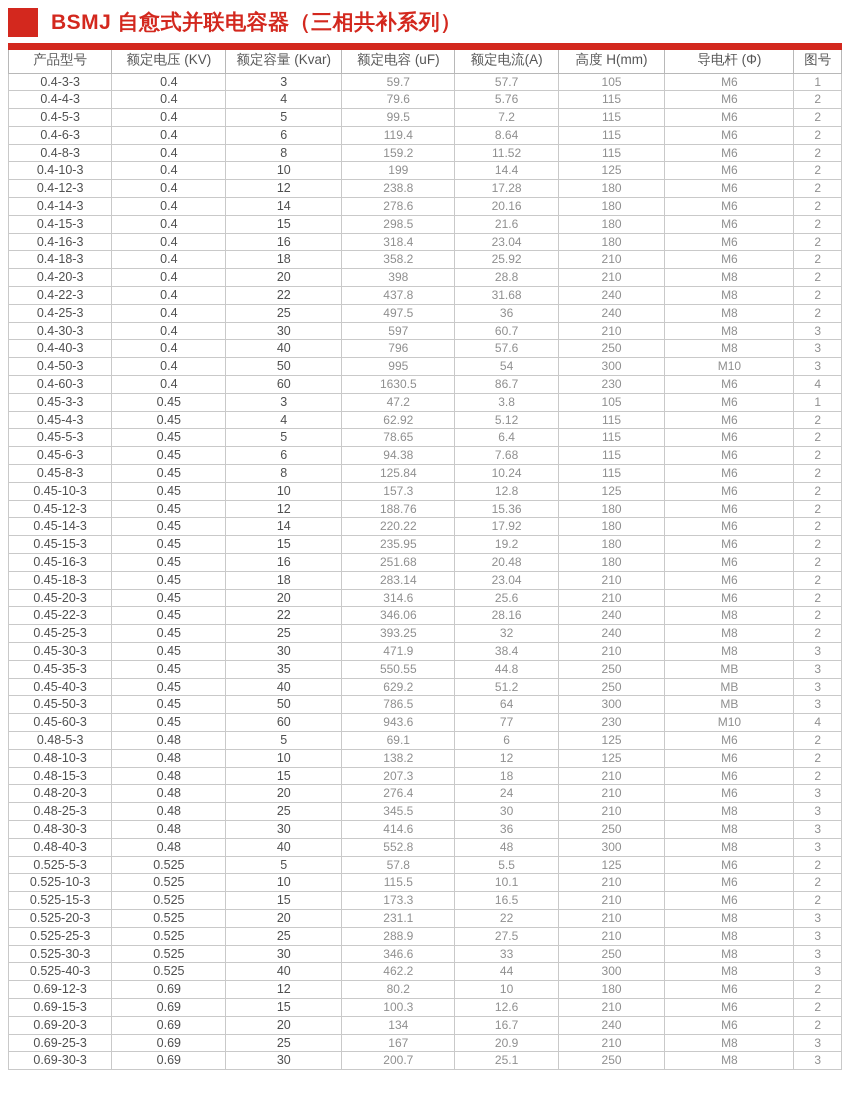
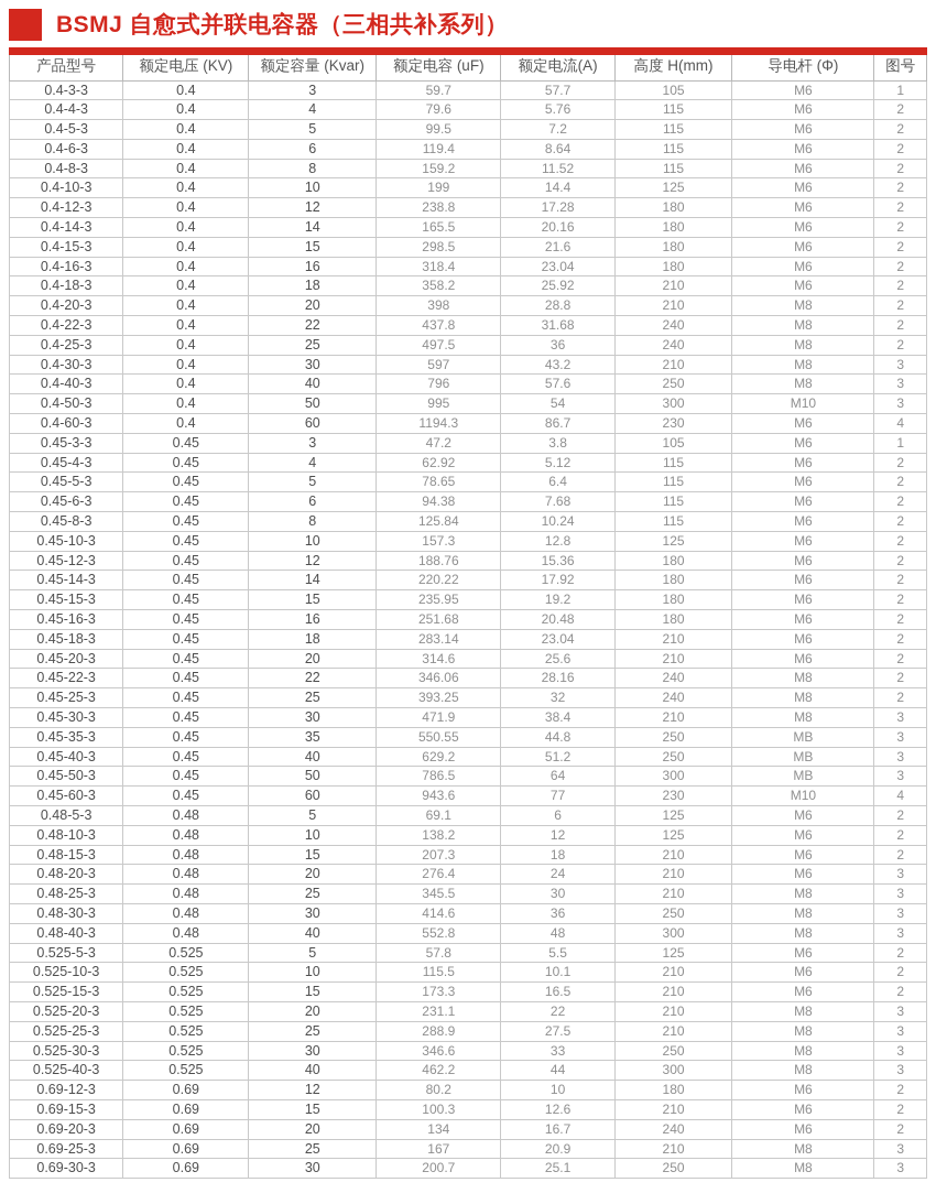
  BSMJ 自愈式并联电容器（三相共补系列）
  产品型号	额定电压 (KV)	额定容量 (Kvar)	额定电容 (uF)	额定电流(A)	高度 H(mm)	导电杆 (Φ)	图号
  0.4-3-3	0.4	3	59.7	57.7	105	M6	1
  0.4-4-3	0.4	4	79.6	5.76	115	M6	2
  0.4-5-3	0.4	5	99.5	7.2	115	M6	2
  0.4-6-3	0.4	6	119.4	8.64	115	M6	2
  0.4-8-3	0.4	8	159.2	11.52	115	M6	2
  0.4-10-3	0.4	10	199	14.4	125	M6	2
  0.4-12-3	0.4	12	238.8	17.28	180	M6	2
- 0.4-14-3	0.4	14	278.6	20.16	180	M6	2
+ 0.4-14-3	0.4	14	165.5	20.16	180	M6	2
  0.4-15-3	0.4	15	298.5	21.6	180	M6	2
  0.4-16-3	0.4	16	318.4	23.04	180	M6	2
  0.4-18-3	0.4	18	358.2	25.92	210	M6	2
  0.4-20-3	0.4	20	398	28.8	210	M8	2
  0.4-22-3	0.4	22	437.8	31.68	240	M8	2
  0.4-25-3	0.4	25	497.5	36	240	M8	2
- 0.4-30-3	0.4	30	597	60.7	210	M8	3
+ 0.4-30-3	0.4	30	597	43.2	210	M8	3
  0.4-40-3	0.4	40	796	57.6	250	M8	3
  0.4-50-3	0.4	50	995	54	300	M10	3
- 0.4-60-3	0.4	60	1630.5	86.7	230	M6	4
+ 0.4-60-3	0.4	60	1194.3	86.7	230	M6	4
  0.45-3-3	0.45	3	47.2	3.8	105	M6	1
  0.45-4-3	0.45	4	62.92	5.12	115	M6	2
  0.45-5-3	0.45	5	78.65	6.4	115	M6	2
  0.45-6-3	0.45	6	94.38	7.68	115	M6	2
  0.45-8-3	0.45	8	125.84	10.24	115	M6	2
  0.45-10-3	0.45	10	157.3	12.8	125	M6	2
  0.45-12-3	0.45	12	188.76	15.36	180	M6	2
  0.45-14-3	0.45	14	220.22	17.92	180	M6	2
  0.45-15-3	0.45	15	235.95	19.2	180	M6	2
  0.45-16-3	0.45	16	251.68	20.48	180	M6	2
  0.45-18-3	0.45	18	283.14	23.04	210	M6	2
  0.45-20-3	0.45	20	314.6	25.6	210	M6	2
  0.45-22-3	0.45	22	346.06	28.16	240	M8	2
  0.45-25-3	0.45	25	393.25	32	240	M8	2
  0.45-30-3	0.45	30	471.9	38.4	210	M8	3
  0.45-35-3	0.45	35	550.55	44.8	250	MB	3
  0.45-40-3	0.45	40	629.2	51.2	250	MB	3
  0.45-50-3	0.45	50	786.5	64	300	MB	3
  0.45-60-3	0.45	60	943.6	77	230	M10	4
  0.48-5-3	0.48	5	69.1	6	125	M6	2
  0.48-10-3	0.48	10	138.2	12	125	M6	2
  0.48-15-3	0.48	15	207.3	18	210	M6	2
  0.48-20-3	0.48	20	276.4	24	210	M6	3
  0.48-25-3	0.48	25	345.5	30	210	M8	3
  0.48-30-3	0.48	30	414.6	36	250	M8	3
  0.48-40-3	0.48	40	552.8	48	300	M8	3
  0.525-5-3	0.525	5	57.8	5.5	125	M6	2
  0.525-10-3	0.525	10	115.5	10.1	210	M6	2
  0.525-15-3	0.525	15	173.3	16.5	210	M6	2
  0.525-20-3	0.525	20	231.1	22	210	M8	3
  0.525-25-3	0.525	25	288.9	27.5	210	M8	3
  0.525-30-3	0.525	30	346.6	33	250	M8	3
  0.525-40-3	0.525	40	462.2	44	300	M8	3
  0.69-12-3	0.69	12	80.2	10	180	M6	2
  0.69-15-3	0.69	15	100.3	12.6	210	M6	2
  0.69-20-3	0.69	20	134	16.7	240	M6	2
  0.69-25-3	0.69	25	167	20.9	210	M8	3
  0.69-30-3	0.69	30	200.7	25.1	250	M8	3
